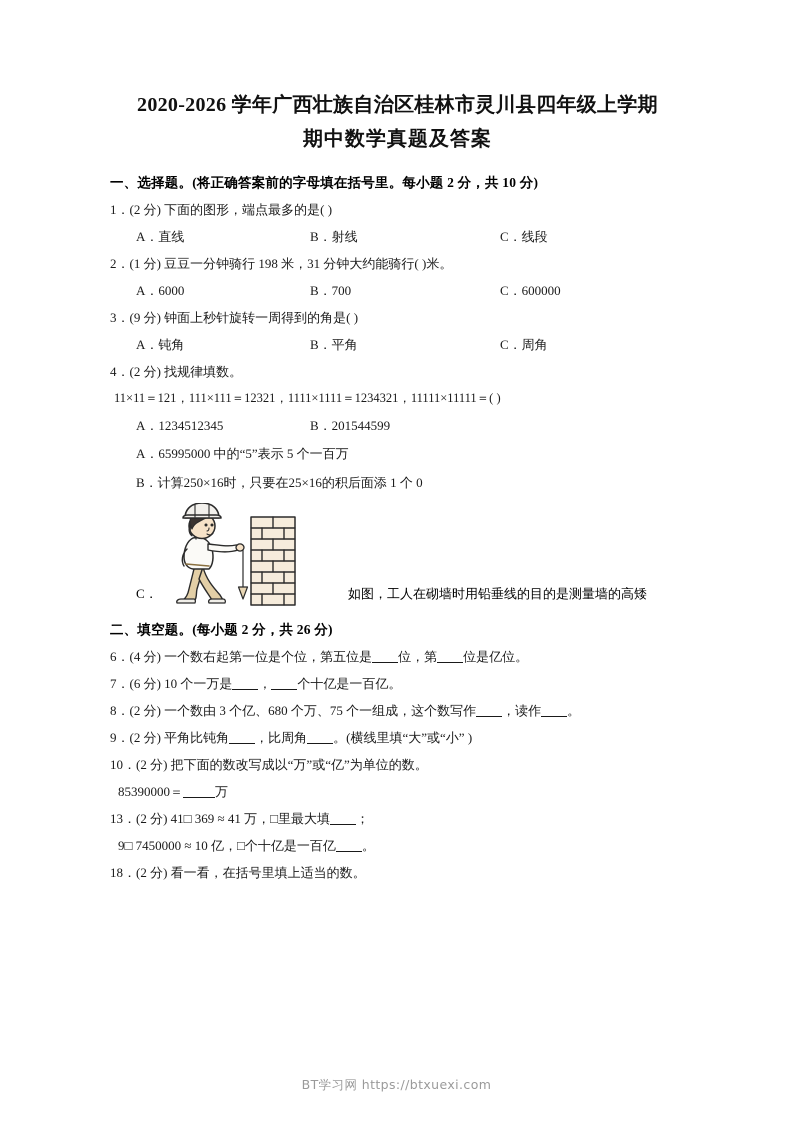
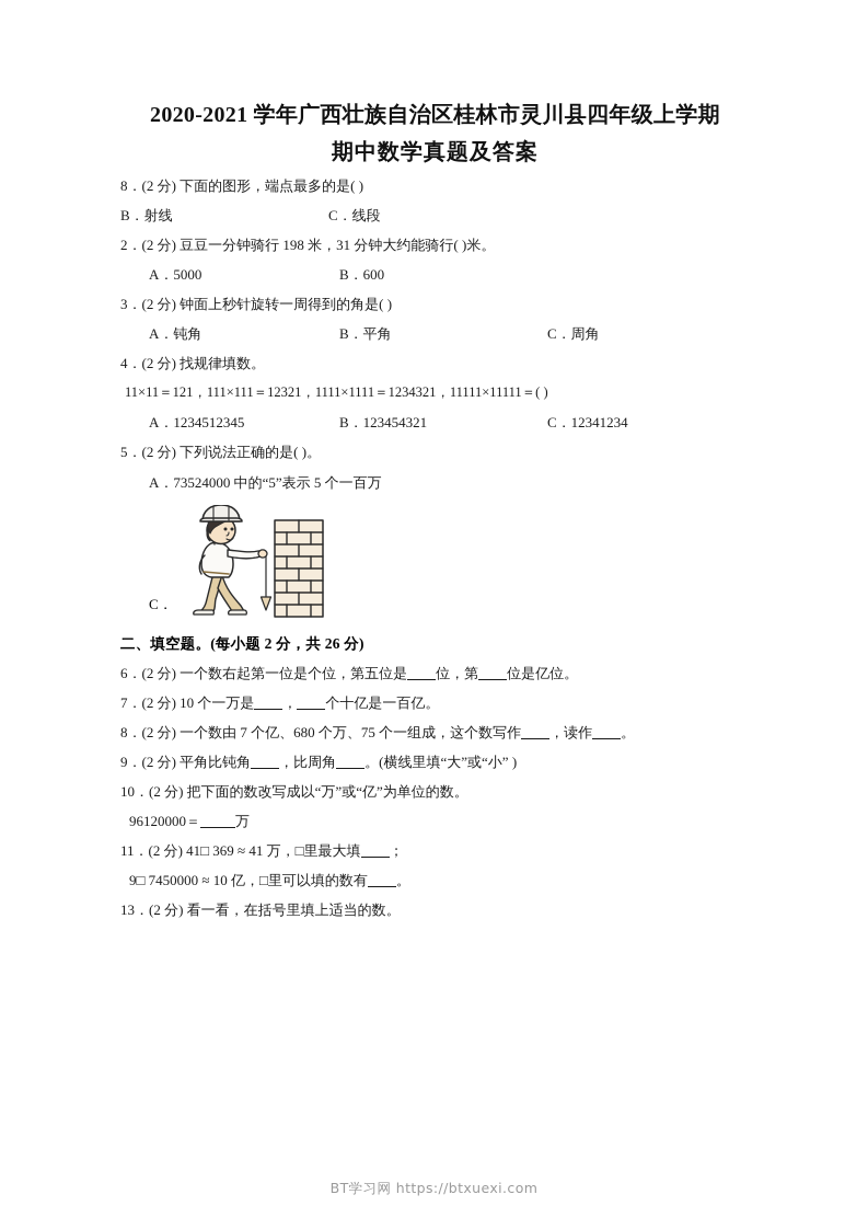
- 2020-2026 学年广西壮族自治区桂林市灵川县四年级上学期
+ 2020-2021 学年广西壮族自治区桂林市灵川县四年级上学期
  期中数学真题及答案
- 一、选择题。(将正确答案前的字母填在括号里。每小题 2 分，共 10 分)
- 1．(2 分) 下面的图形，端点最多的是( )
+ 8．(2 分) 下面的图形，端点最多的是( )
- A．直线
  B．射线
  C．线段
- 2．(1 分) 豆豆一分钟骑行 198 米，31 分钟大约能骑行( )米。
+ 2．(2 分) 豆豆一分钟骑行 198 米，31 分钟大约能骑行( )米。
- A．6000
+ A．5000
- B．700
+ B．600
- C．600000
- 3．(9 分) 钟面上秒针旋转一周得到的角是( )
+ 3．(2 分) 钟面上秒针旋转一周得到的角是( )
  A．钝角
  B．平角
  C．周角
  4．(2 分) 找规律填数。
  11×11＝121，111×111＝12321，1111×1111＝1234321，11111×11111＝( )
  A．1234512345
- B．201544599
+ B．123454321
+ C．12341234
+ 5．(2 分) 下列说法正确的是( )。
- A．65995000 中的“5”表示 5 个一百万
+ A．73524000 中的“5”表示 5 个一百万
- B．计算250×16时，只要在25×16的积后面添 1 个 0
  C．
- 如图，工人在砌墙时用铅垂线的目的是测量墙的高矮
  二、填空题。(每小题 2 分，共 26 分)
- 6．(4 分) 一个数右起第一位是个位，第五位是 位，第 位是亿位。
+ 6．(2 分) 一个数右起第一位是个位，第五位是 位，第 位是亿位。
- 7．(6 分) 10 个一万是 ， 个十亿是一百亿。
+ 7．(2 分) 10 个一万是 ， 个十亿是一百亿。
- 8．(2 分) 一个数由 3 个亿、680 个万、75 个一组成，这个数写作 ，读作 。
+ 8．(2 分) 一个数由 7 个亿、680 个万、75 个一组成，这个数写作 ，读作 。
  9．(2 分) 平角比钝角 ，比周角 。(横线里填“大”或“小” )
  10．(2 分) 把下面的数改写成以“万”或“亿”为单位的数。
- 85390000＝ 万
+ 96120000＝ 万
- 13．(2 分) 41□ 369 ≈ 41 万，□里最大填 ；
+ 11．(2 分) 41□ 369 ≈ 41 万，□里最大填 ；
- 9□ 7450000 ≈ 10 亿，□个十亿是一百亿 。
+ 9□ 7450000 ≈ 10 亿，□里可以填的数有 。
- 18．(2 分) 看一看，在括号里填上适当的数。
+ 13．(2 分) 看一看，在括号里填上适当的数。
  BT学习网 https://btxuexi.com
